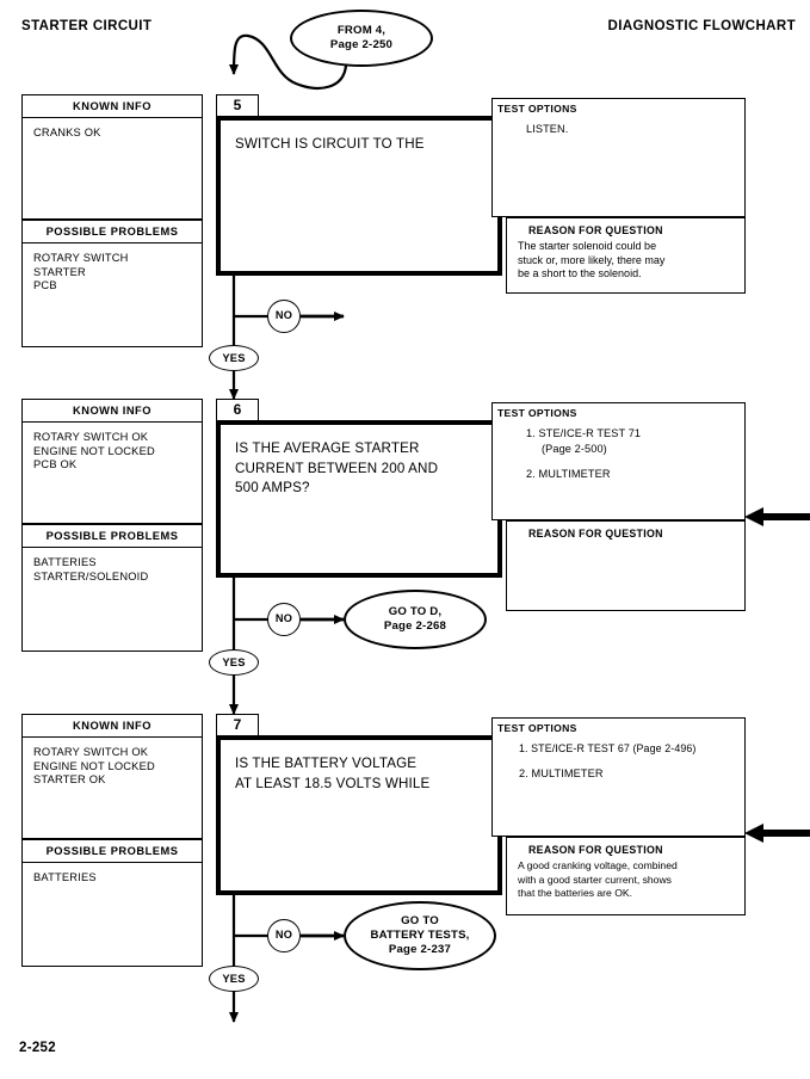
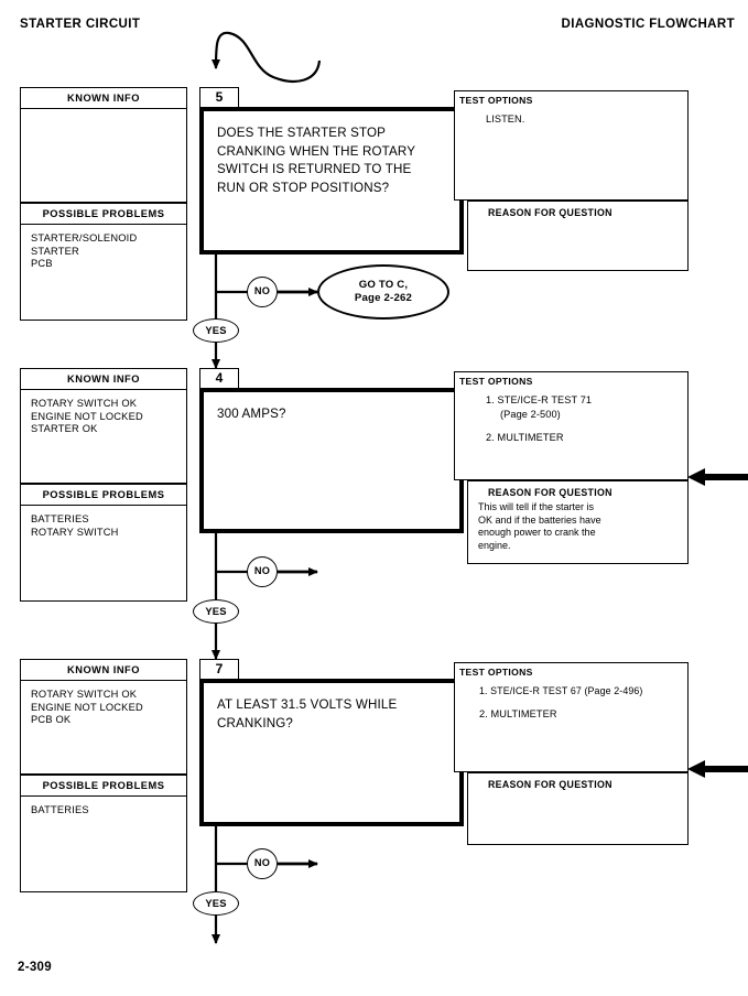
  STARTER CIRCUIT
  DIAGNOSTIC FLOWCHART
- 2-252
+ 2-309
- FROM 4,
- Page 2-250
  KNOWN INFO
- CRANKS OK
  POSSIBLE PROBLEMS
- ROTARY SWITCH
+ STARTER/SOLENOID
  STARTER
  PCB
  5
+ DOES THE STARTER STOP
+ CRANKING WHEN THE ROTARY
- SWITCH IS CIRCUIT TO THE
+ SWITCH IS RETURNED TO THE
+ RUN OR STOP POSITIONS?
  TEST OPTIONS
  LISTEN.
  REASON FOR QUESTION
- The starter solenoid could be
- stuck or, more likely, there may
- be a short to the solenoid.
  NO
  YES
+ GO TO C,
+ Page 2-262
  KNOWN INFO
  ROTARY SWITCH OK
  ENGINE NOT LOCKED
- PCB OK
+ STARTER OK
  POSSIBLE PROBLEMS
  BATTERIES
- STARTER/SOLENOID
+ ROTARY SWITCH
- 6
+ 4
- IS THE AVERAGE STARTER
- CURRENT BETWEEN 200 AND
- 500 AMPS?
+ 300 AMPS?
  TEST OPTIONS
  1. STE/ICE-R TEST 71
  (Page 2-500)
  2. MULTIMETER
  REASON FOR QUESTION
+ This will tell if the starter is
+ OK and if the batteries have
+ enough power to crank the
+ engine.
  NO
  YES
- GO TO D,
- Page 2-268
  KNOWN INFO
  ROTARY SWITCH OK
  ENGINE NOT LOCKED
- STARTER OK
+ PCB OK
  POSSIBLE PROBLEMS
  BATTERIES
  7
- IS THE BATTERY VOLTAGE
- AT LEAST 18.5 VOLTS WHILE
+ AT LEAST 31.5 VOLTS WHILE
+ CRANKING?
  TEST OPTIONS
  1. STE/ICE-R TEST 67 (Page 2-496)
  2. MULTIMETER
  REASON FOR QUESTION
- A good cranking voltage, combined
- with a good starter current, shows
- that the batteries are OK.
  NO
  YES
- GO TO
- BATTERY TESTS,
- Page 2-237
